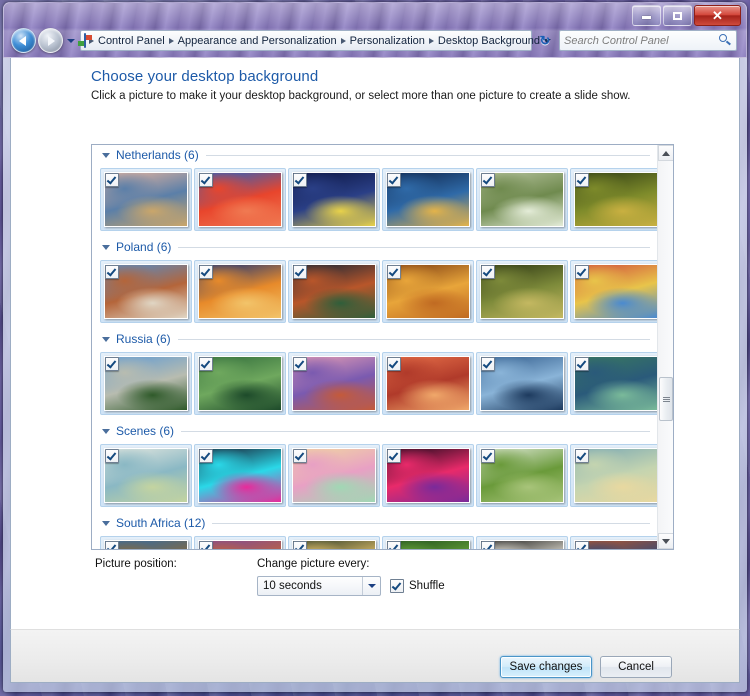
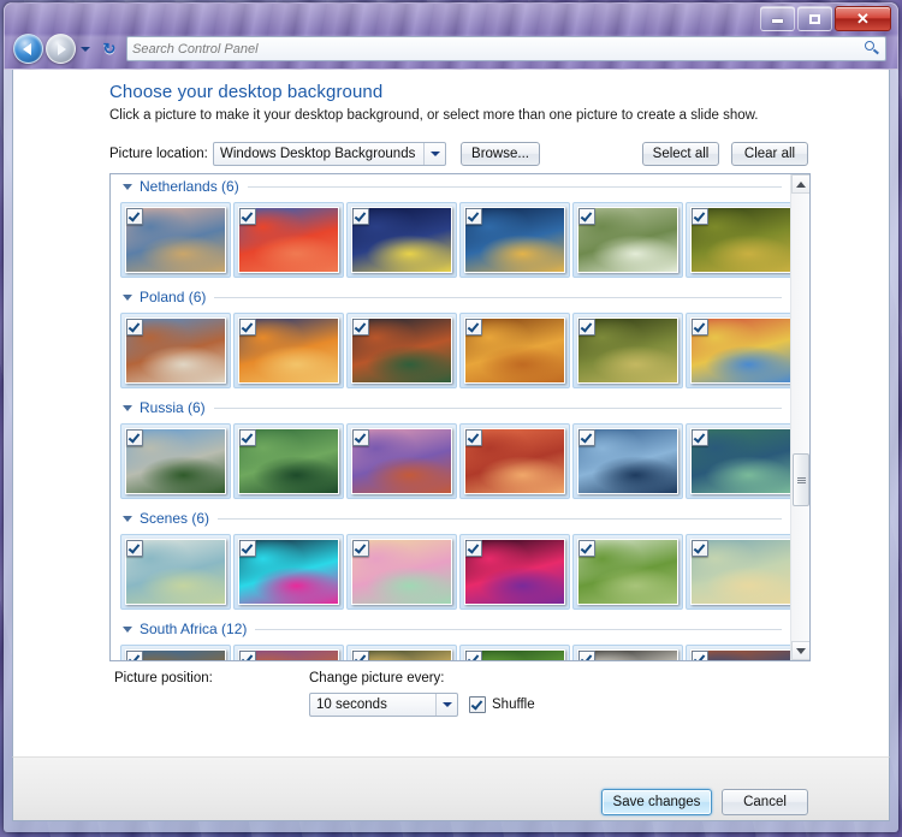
  ✕
- Control Panel
- Appearance and Personalization
- Personalization
- Desktop Background
  ↻
  Search Control Panel
  Choose your desktop background
  Click a picture to make it your desktop background, or select more than one picture to create a slide show.
+ Picture location:
+ Windows Desktop Backgrounds
+ Browse...
+ Select all
+ Clear all
  Netherlands (6)
  Poland (6)
  Russia (6)
  Scenes (6)
  South Africa (12)
  Picture position:
  Change picture every:
  10 seconds
  Shuffle
  Save changes
  Cancel
